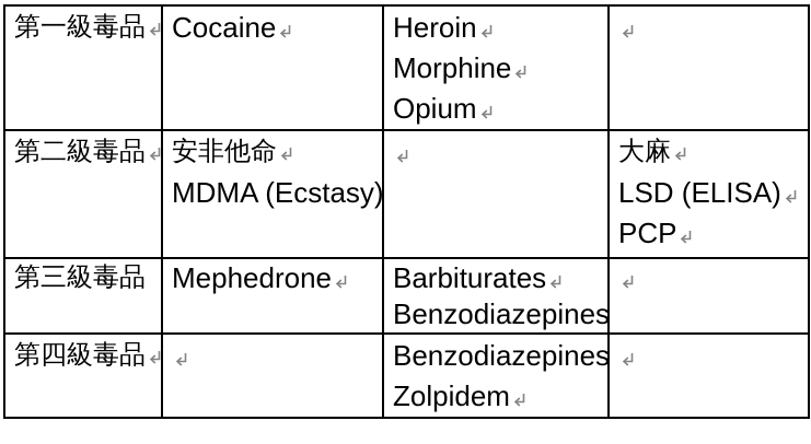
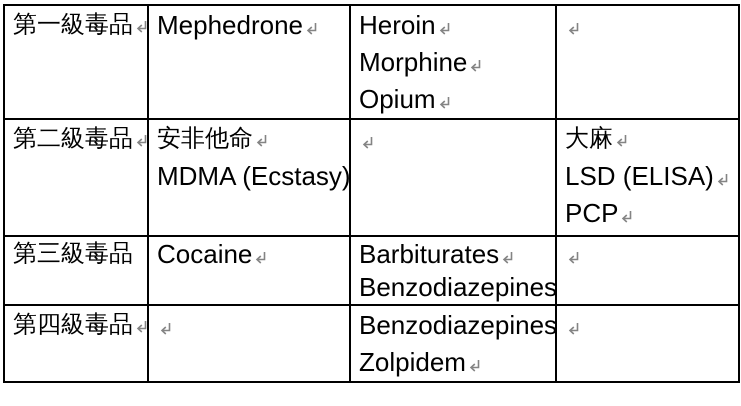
- 第一級毒品	Cocaine	Heroin Morphine Opium
+ 第一級毒品	Mephedrone	Heroin Morphine Opium
  第二級毒品	安非他命 MDMA (Ecstasy)		大麻 LSD (ELISA) PCP
- 第三級毒品	Mephedrone	Barbiturates Benzodiazepines
+ 第三級毒品	Cocaine	Barbiturates Benzodiazepines
  第四級毒品		Benzodiazepines Zolpidem
